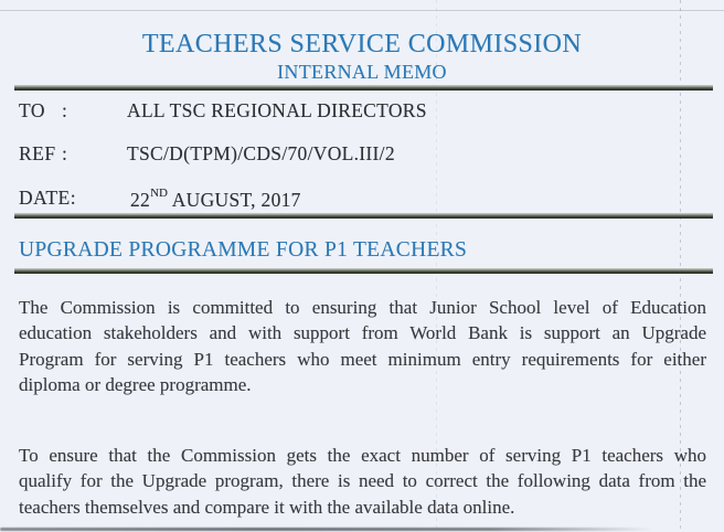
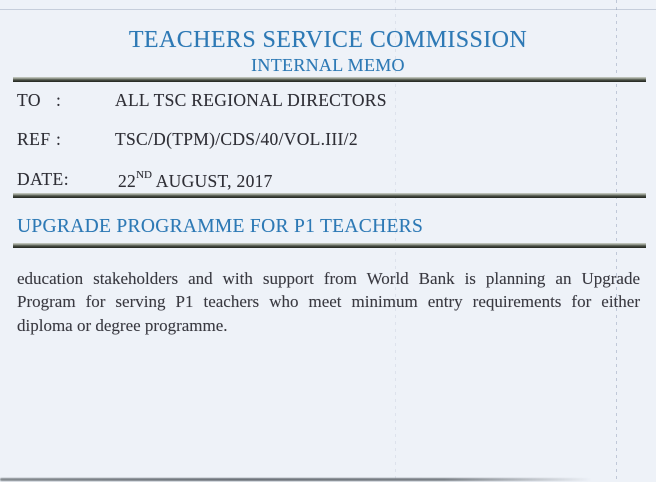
  TEACHERS SERVICE COMMISSION
  INTERNAL MEMO
  TO
  :
  ALL TSC REGIONAL DIRECTORS
  REF
  :
- TSC/D(TPM)/CDS/70/VOL.III/2
+ TSC/D(TPM)/CDS/40/VOL.III/2
  DATE:
  22ND AUGUST, 2017
  UPGRADE PROGRAMME FOR P1 TEACHERS
- The Commission is committed to ensuring that Junior School level of Education
- education stakeholders and with support from World Bank is support an Upgrade
+ education stakeholders and with support from World Bank is planning an Upgrade
  Program for serving P1 teachers who meet minimum entry requirements for either
  diploma or degree programme.
- To ensure that the Commission gets the exact number of serving P1 teachers who
- qualify for the Upgrade program, there is need to correct the following data from the
- teachers themselves and compare it with the available data online.
